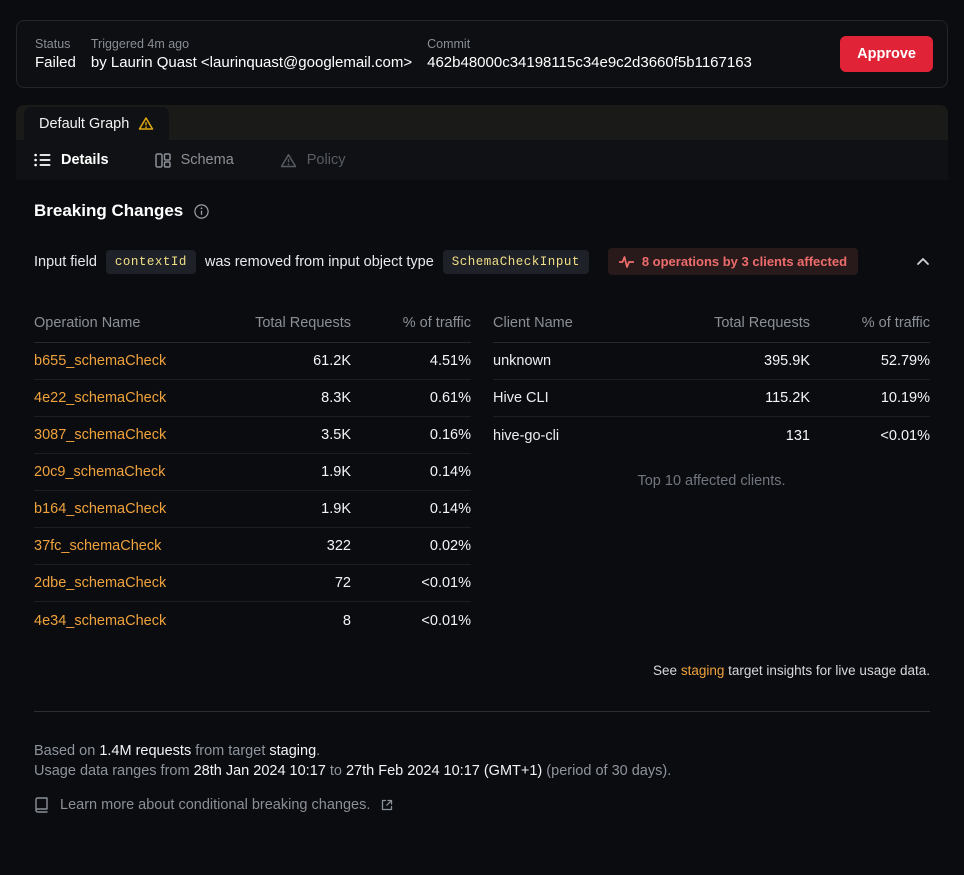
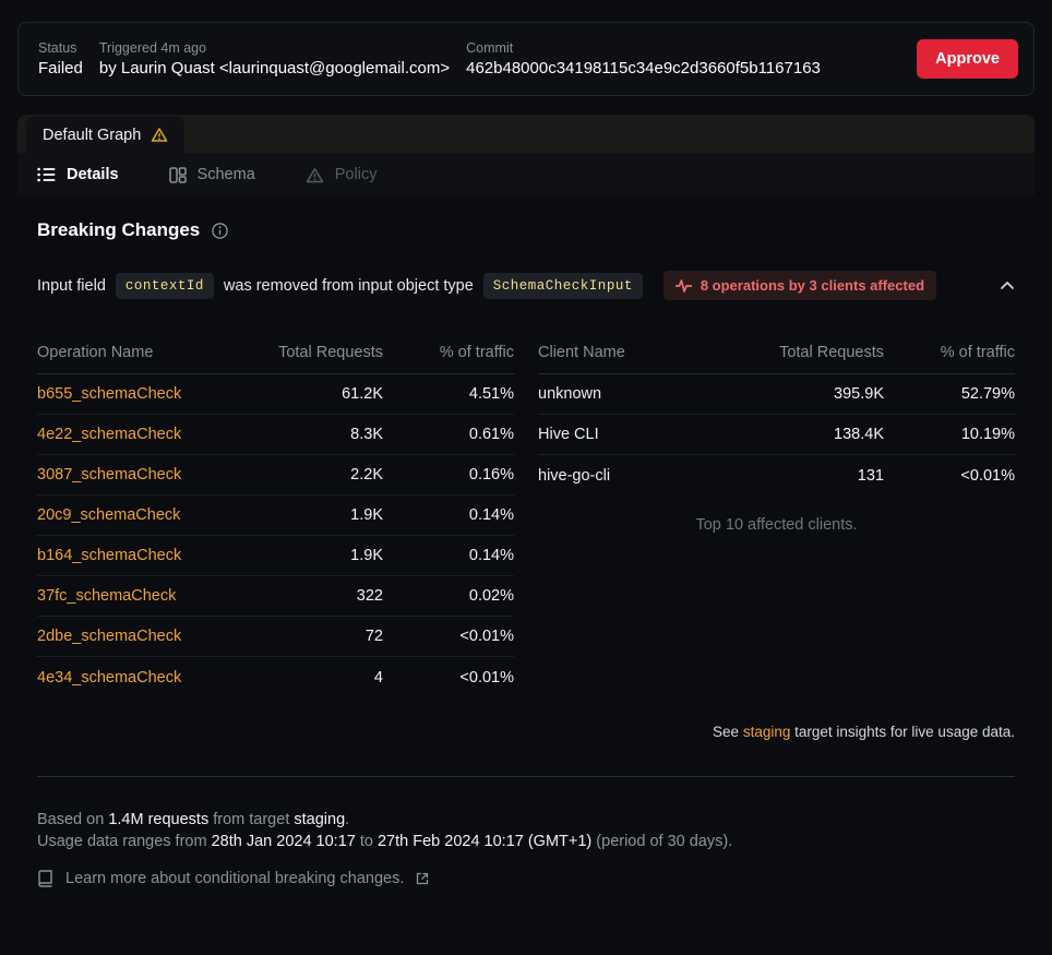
  Status
  Failed
  Triggered 4m ago
  by Laurin Quast <laurinquast@googlemail.com>
  Commit
  462b48000c34198115c34e9c2d3660f5b1167163
  Approve
  Default Graph
  Details
  Schema
  Policy
  Breaking Changes
  Input field
  contextId
  was removed from input object type
  SchemaCheckInput
  8 operations by 3 clients affected
  Operation Name
  Total Requests
  % of traffic
  b655_schemaCheck
  61.2K
  4.51%
  4e22_schemaCheck
  8.3K
  0.61%
  3087_schemaCheck
- 3.5K
+ 2.2K
  0.16%
  20c9_schemaCheck
  1.9K
  0.14%
  b164_schemaCheck
  1.9K
  0.14%
  37fc_schemaCheck
  322
  0.02%
  2dbe_schemaCheck
  72
  <0.01%
  4e34_schemaCheck
- 8
+ 4
  <0.01%
  Client Name
  Total Requests
  % of traffic
  unknown
  395.9K
  52.79%
  Hive CLI
- 115.2K
+ 138.4K
  10.19%
  hive-go-cli
  131
  <0.01%
  Top 10 affected clients.
  See staging target insights for live usage data.
  Based on 1.4M requests from target staging.
  Usage data ranges from 28th Jan 2024 10:17 to 27th Feb 2024 10:17 (GMT+1) (period of 30 days).
  Learn more about conditional breaking changes.
